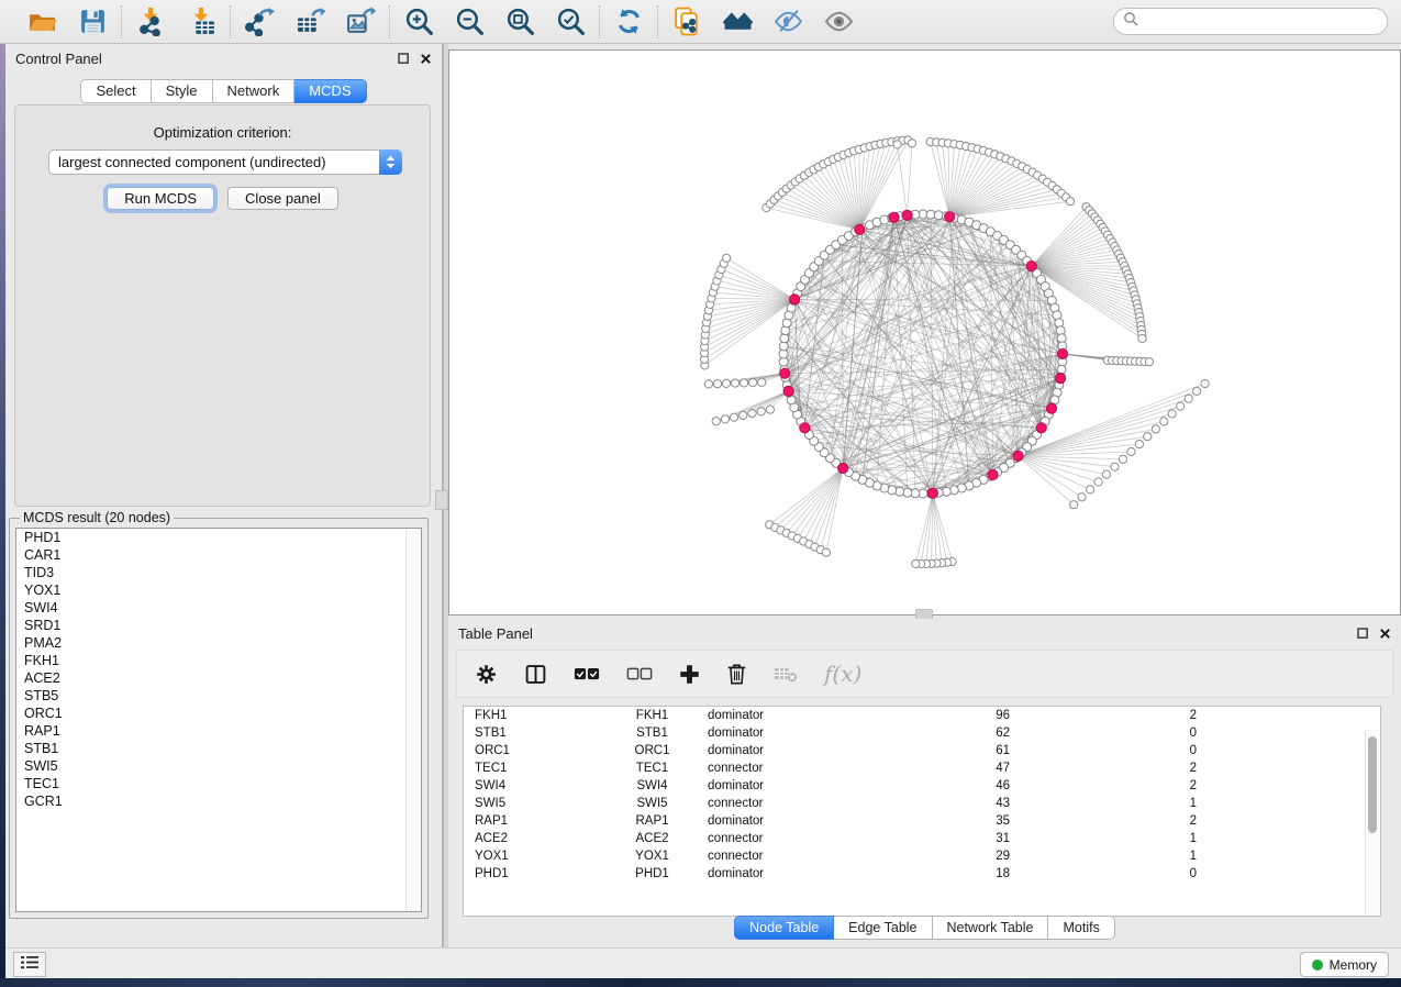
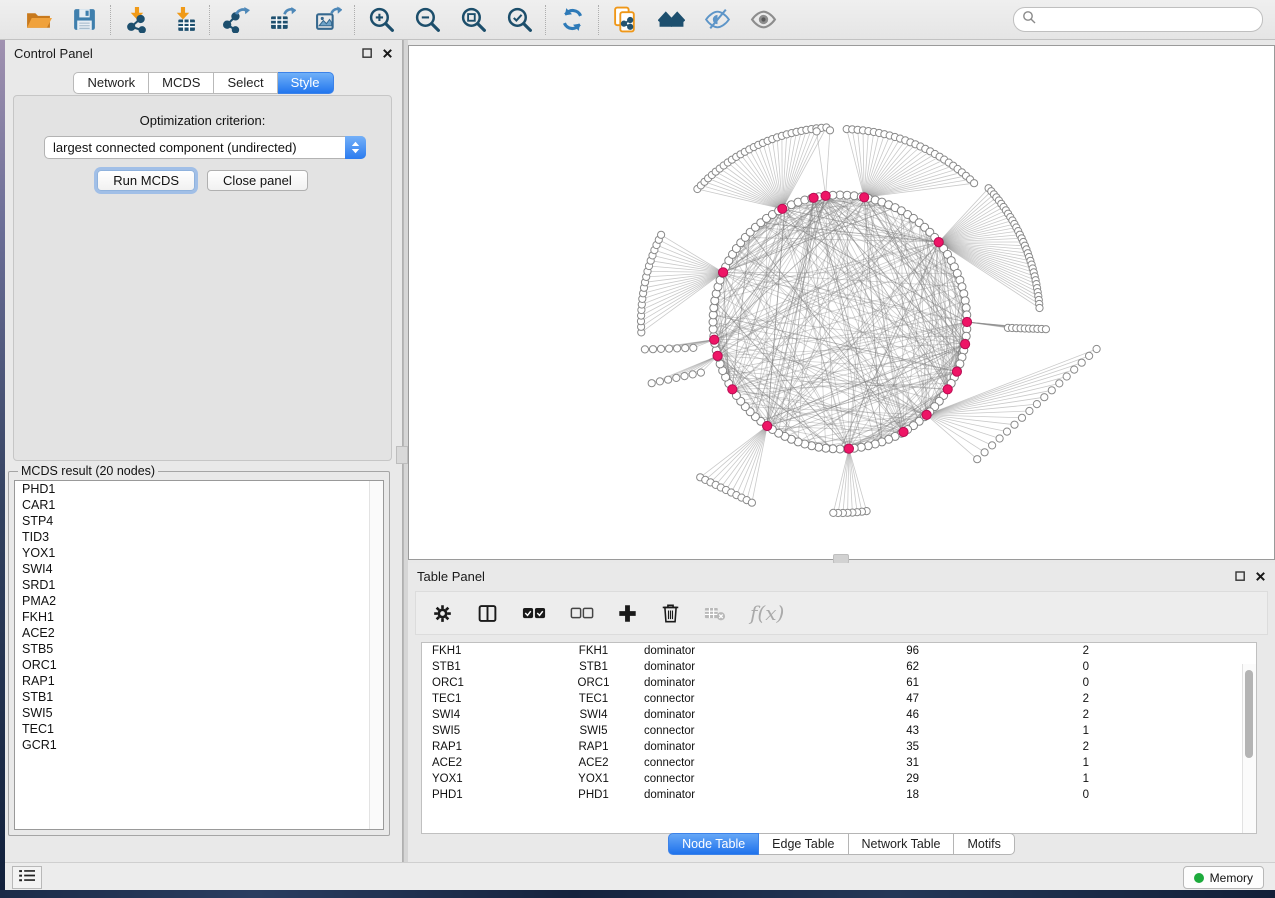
  Control Panel
- Select
+ Network
- Style
+ MCDS
- Network
+ Select
- MCDS
+ Style
  Optimization criterion:
  largest connected component (undirected)
  Run MCDS
  Close panel
  MCDS result (20 nodes)
  PHD1
  CAR1
+ STP4
  TID3
  YOX1
  SWI4
  SRD1
  PMA2
  FKH1
  ACE2
  STB5
  ORC1
  RAP1
  STB1
  SWI5
  TEC1
  GCR1
  Table Panel
  f(x)
  FKH1
  FKH1
  dominator
  96
  2
  STB1
  STB1
  dominator
  62
  0
  ORC1
  ORC1
  dominator
  61
  0
  TEC1
  TEC1
  connector
  47
  2
  SWI4
  SWI4
  dominator
  46
  2
  SWI5
  SWI5
  connector
  43
  1
  RAP1
  RAP1
  dominator
  35
  2
  ACE2
  ACE2
  connector
  31
  1
  YOX1
  YOX1
  connector
  29
  1
  PHD1
  PHD1
  dominator
  18
  0
  Node Table
  Edge Table
  Network Table
  Motifs
  Memory
